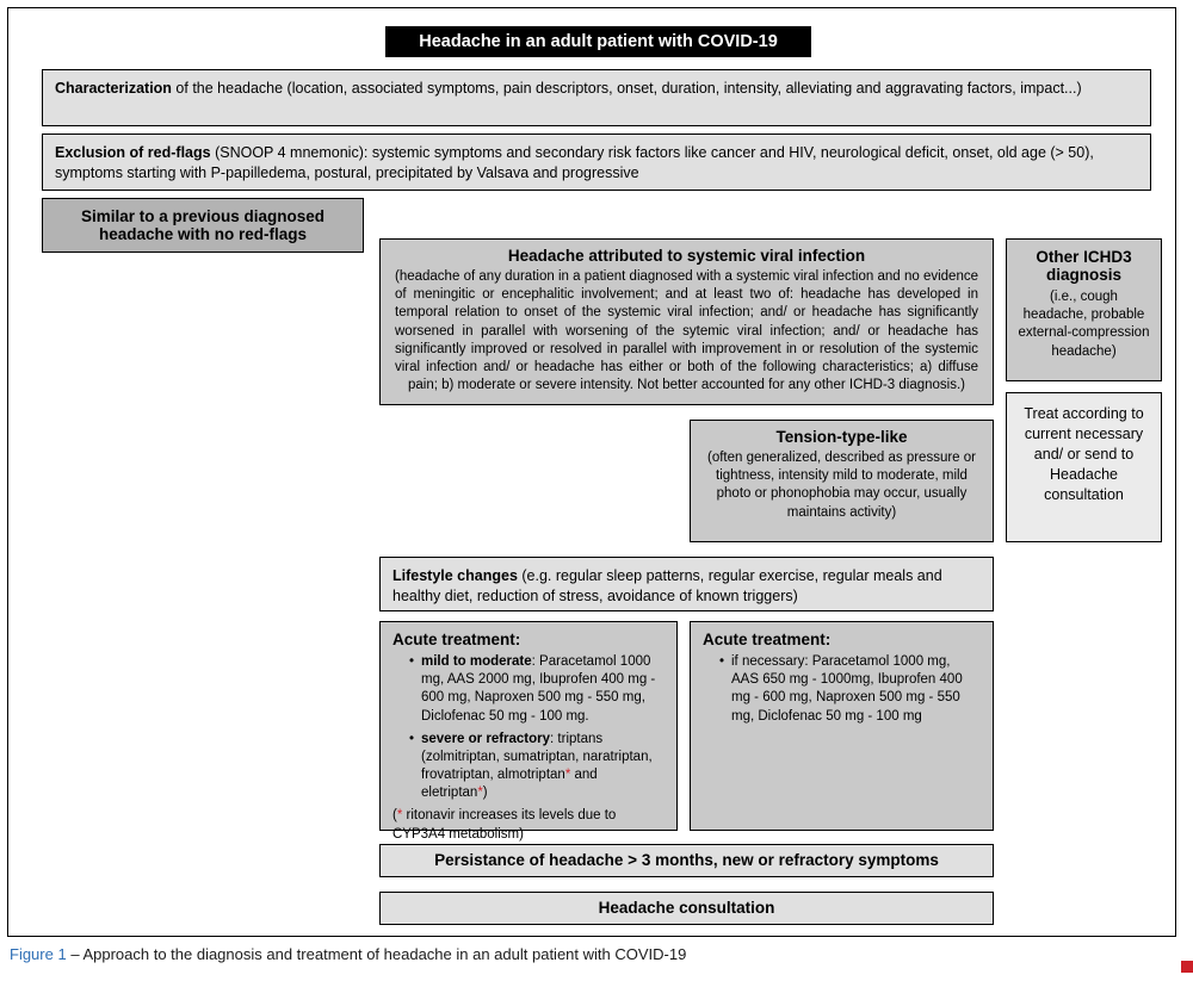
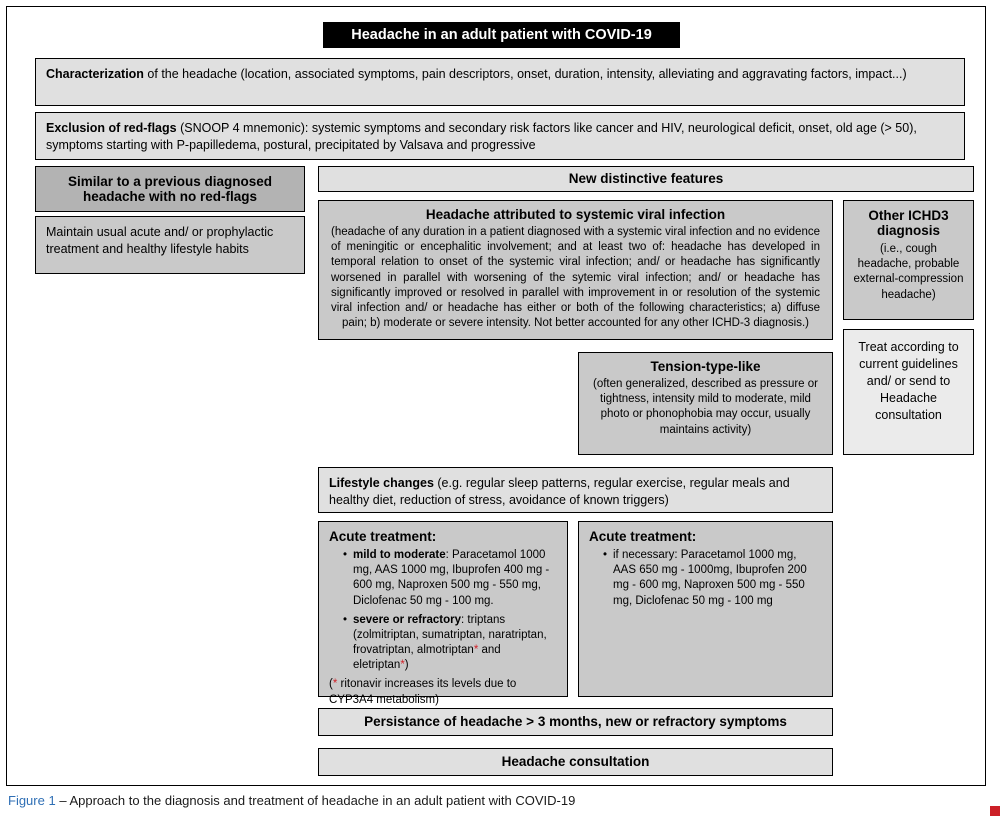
  Headache in an adult patient with COVID-19
  Characterization of the headache (location, associated symptoms, pain descriptors, onset, duration, intensity, alleviating and aggravating factors, impact...)
  Exclusion of red-flags (SNOOP 4 mnemonic): systemic symptoms and secondary risk factors like cancer and HIV, neurological deficit, onset, old age (> 50), symptoms starting with P-papilledema, postural, precipitated by Valsava and progressive
  Similar to a previous diagnosed headache with no red-flags
+ Maintain usual acute and/ or prophylactic treatment and healthy lifestyle habits
+ New distinctive features
  Headache attributed to systemic viral infection
  (headache of any duration in a patient diagnosed with a systemic viral infection and no evidence of meningitic or encephalitic involvement; and at least two of: headache has developed in temporal relation to onset of the systemic viral infection; and/ or headache has significantly worsened in parallel with worsening of the sytemic viral infection; and/ or headache has significantly improved or resolved in parallel with improvement in or resolution of the systemic viral infection and/ or headache has either or both of the following characteristics; a) diffuse pain; b) moderate or severe intensity. Not better accounted for any other ICHD-3 diagnosis.)
  Tension-type-like
  (often generalized, described as pressure or tightness, intensity mild to moderate, mild photo or phonophobia may occur, usually maintains activity)
  Lifestyle changes (e.g. regular sleep patterns, regular exercise, regular meals and healthy diet, reduction of stress, avoidance of known triggers)
  Acute treatment:
- mild to moderate: Paracetamol 1000 mg, AAS 2000 mg, Ibuprofen 400 mg - 600 mg, Naproxen 500 mg - 550 mg, Diclofenac 50 mg - 100 mg.
+ mild to moderate: Paracetamol 1000 mg, AAS 1000 mg, Ibuprofen 400 mg - 600 mg, Naproxen 500 mg - 550 mg, Diclofenac 50 mg - 100 mg.
  severe or refractory: triptans (zolmitriptan, sumatriptan, naratriptan, frovatriptan, almotriptan* and eletriptan*)
  (* ritonavir increases its levels due to CYP3A4 metabolism)
  Acute treatment:
- if necessary: Paracetamol 1000 mg, AAS 650 mg - 1000mg, Ibuprofen 400 mg - 600 mg, Naproxen 500 mg - 550 mg, Diclofenac 50 mg - 100 mg
+ if necessary: Paracetamol 1000 mg, AAS 650 mg - 1000mg, Ibuprofen 200 mg - 600 mg, Naproxen 500 mg - 550 mg, Diclofenac 50 mg - 100 mg
  Persistance of headache > 3 months, new or refractory symptoms
  Headache consultation
  Other ICHD3 diagnosis
  (i.e., cough headache, probable external-compression headache)
- Treat according to current necessary and/ or send to Headache consultation
+ Treat according to current guidelines and/ or send to Headache consultation
  Figure 1 – Approach to the diagnosis and treatment of headache in an adult patient with COVID-19
